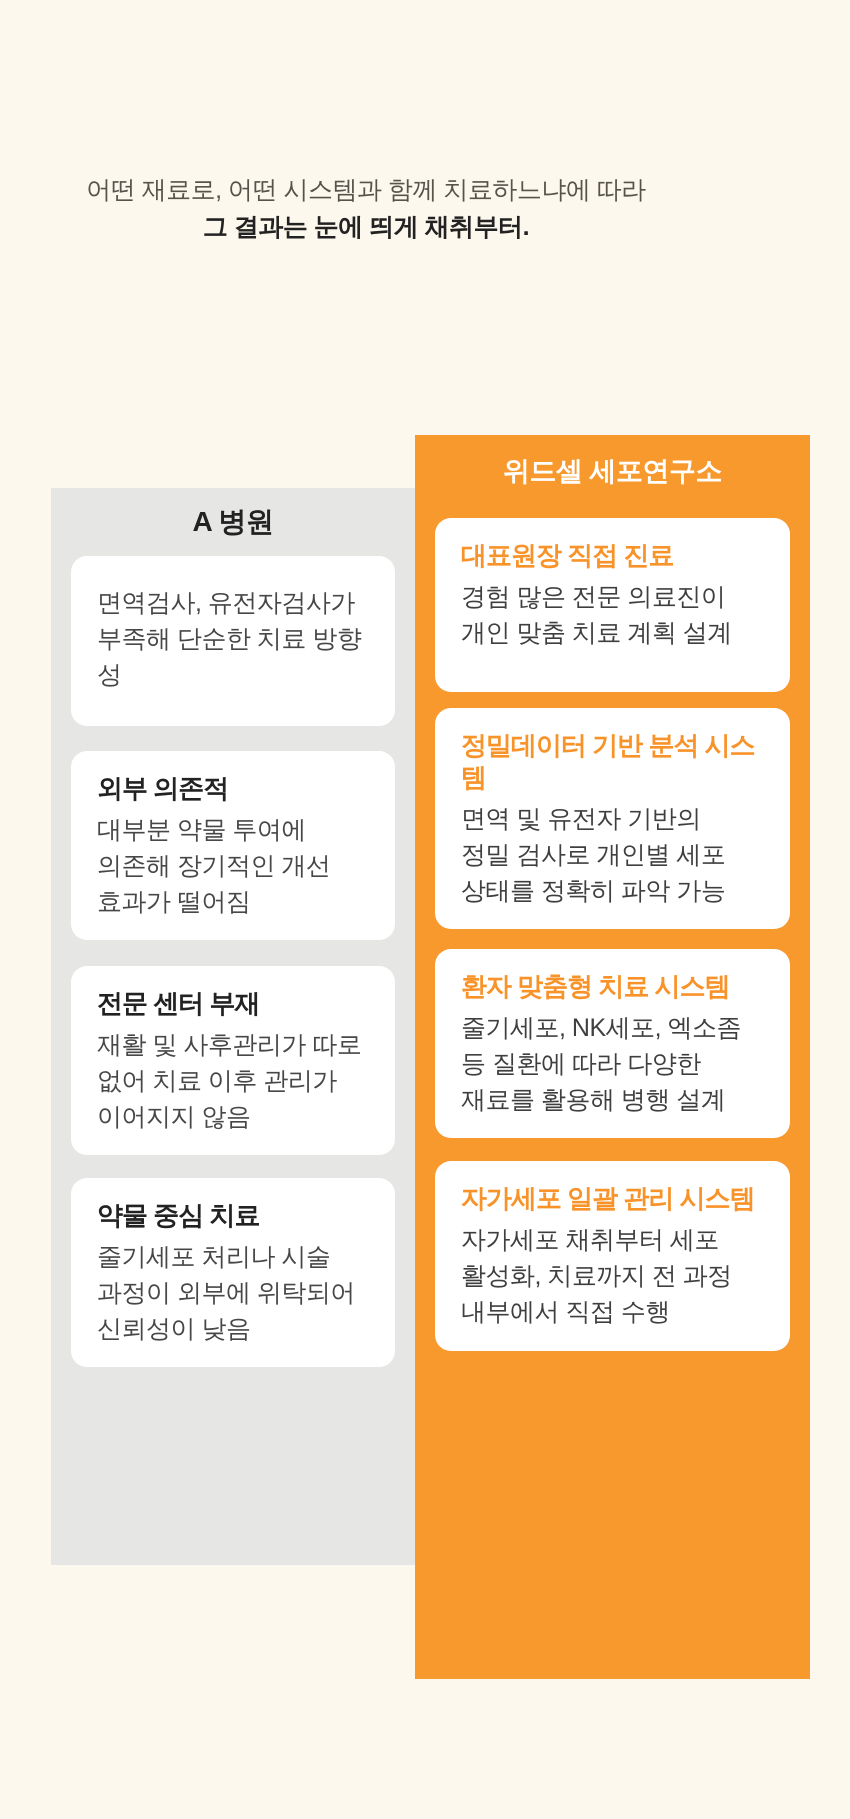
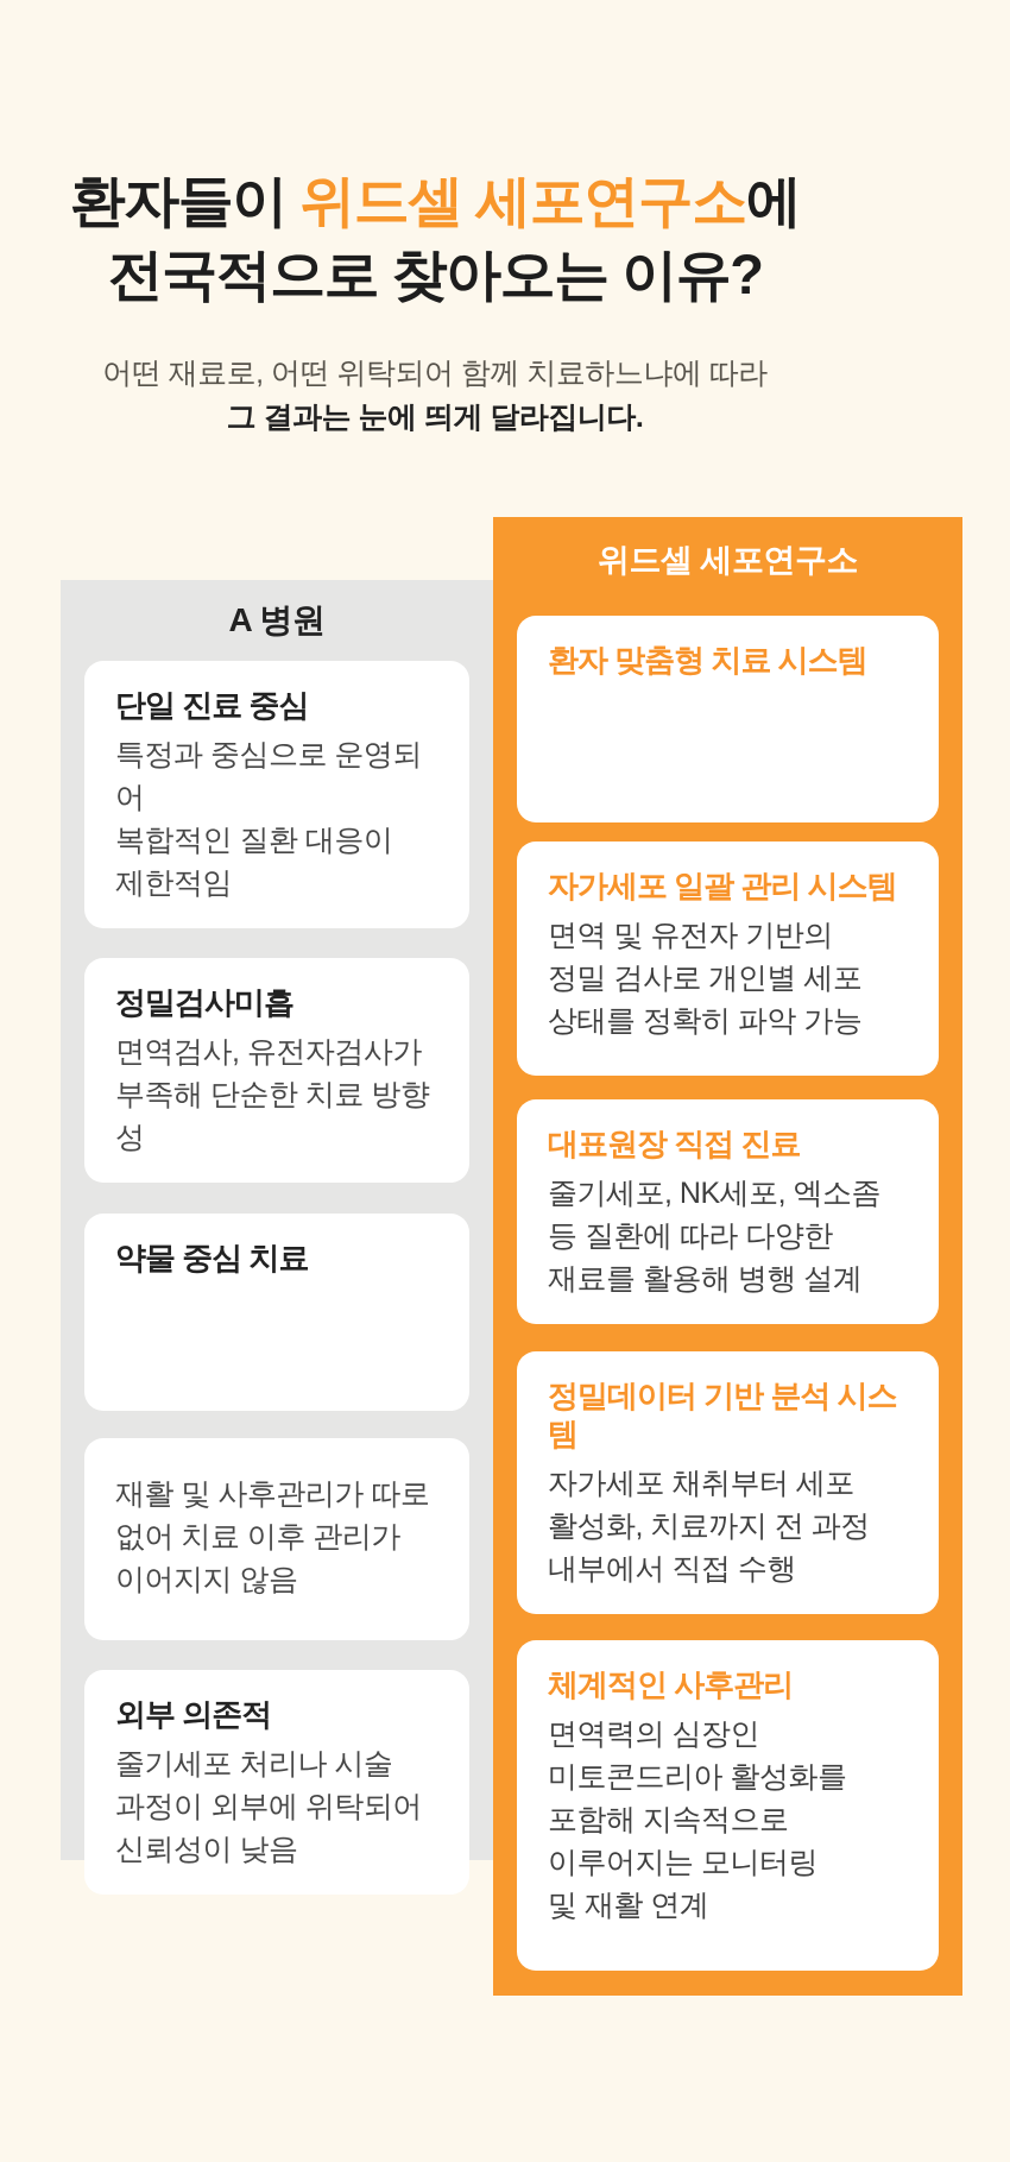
+ 환자들이 위드셀 세포연구소에
+ 전국적으로 찾아오는 이유?
- 어떤 재료로, 어떤 시스템과 함께 치료하느냐에 따라
+ 어떤 재료로, 어떤 위탁되어 함께 치료하느냐에 따라
- 그 결과는 눈에 띄게 채취부터.
+ 그 결과는 눈에 띄게 달라집니다.
  A 병원
+ 단일 진료 중심
+ 특정과 중심으로 운영되어
+ 복합적인 질환 대응이
+ 제한적임
+ 정밀검사미흡
  면역검사, 유전자검사가
  부족해 단순한 치료 방향성
- 외부 의존적
+ 약물 중심 치료
- 대부분 약물 투여에
- 의존해 장기적인 개선
- 효과가 떨어짐
- 전문 센터 부재
  재활 및 사후관리가 따로
  없어 치료 이후 관리가
  이어지지 않음
- 약물 중심 치료
+ 외부 의존적
  줄기세포 처리나 시술
  과정이 외부에 위탁되어
  신뢰성이 낮음
  위드셀 세포연구소
- 대표원장 직접 진료
+ 환자 맞춤형 치료 시스템
- 경험 많은 전문 의료진이
- 개인 맞춤 치료 계획 설계
- 정밀데이터 기반 분석 시스템
+ 자가세포 일괄 관리 시스템
  면역 및 유전자 기반의
  정밀 검사로 개인별 세포
  상태를 정확히 파악 가능
- 환자 맞춤형 치료 시스템
+ 대표원장 직접 진료
  줄기세포, NK세포, 엑소좀
  등 질환에 따라 다양한
  재료를 활용해 병행 설계
- 자가세포 일괄 관리 시스템
+ 정밀데이터 기반 분석 시스템
  자가세포 채취부터 세포
  활성화, 치료까지 전 과정
  내부에서 직접 수행
+ 체계적인 사후관리
+ 면역력의 심장인
+ 미토콘드리아 활성화를
+ 포함해 지속적으로
+ 이루어지는 모니터링
+ 및 재활 연계
